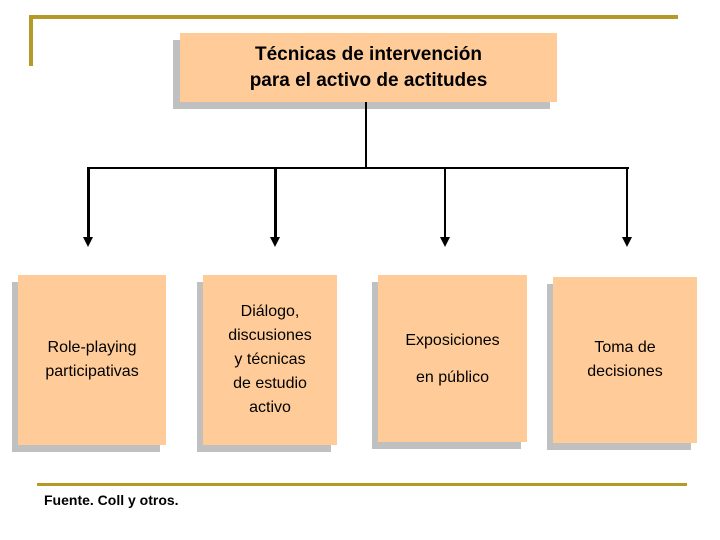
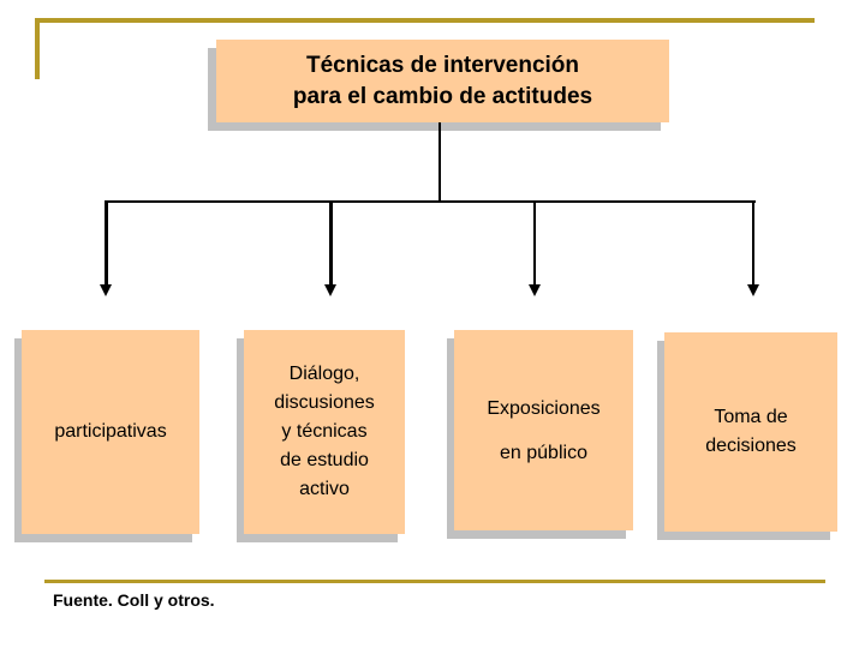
  Técnicas de intervención
- para el activo de actitudes
+ para el cambio de actitudes
- Role-playing
  participativas
  Diálogo,
  discusiones
  y técnicas
  de estudio
  activo
  Exposiciones
  en público
  Toma de
  decisiones
  Fuente. Coll y otros.
